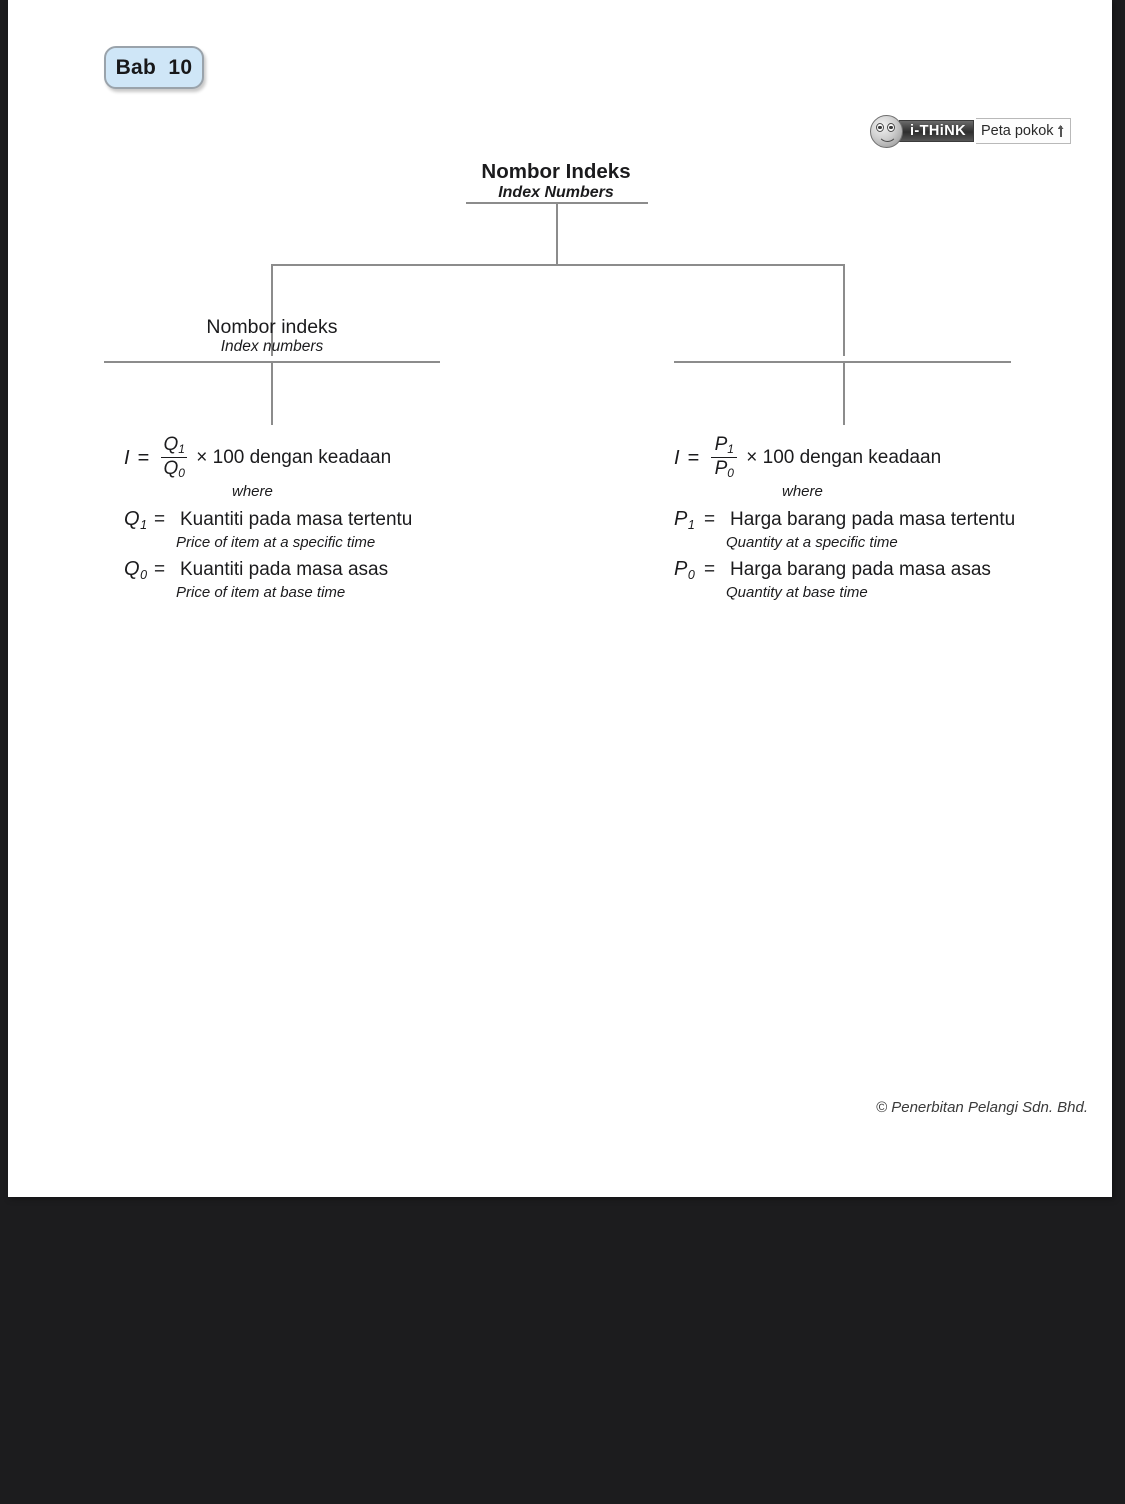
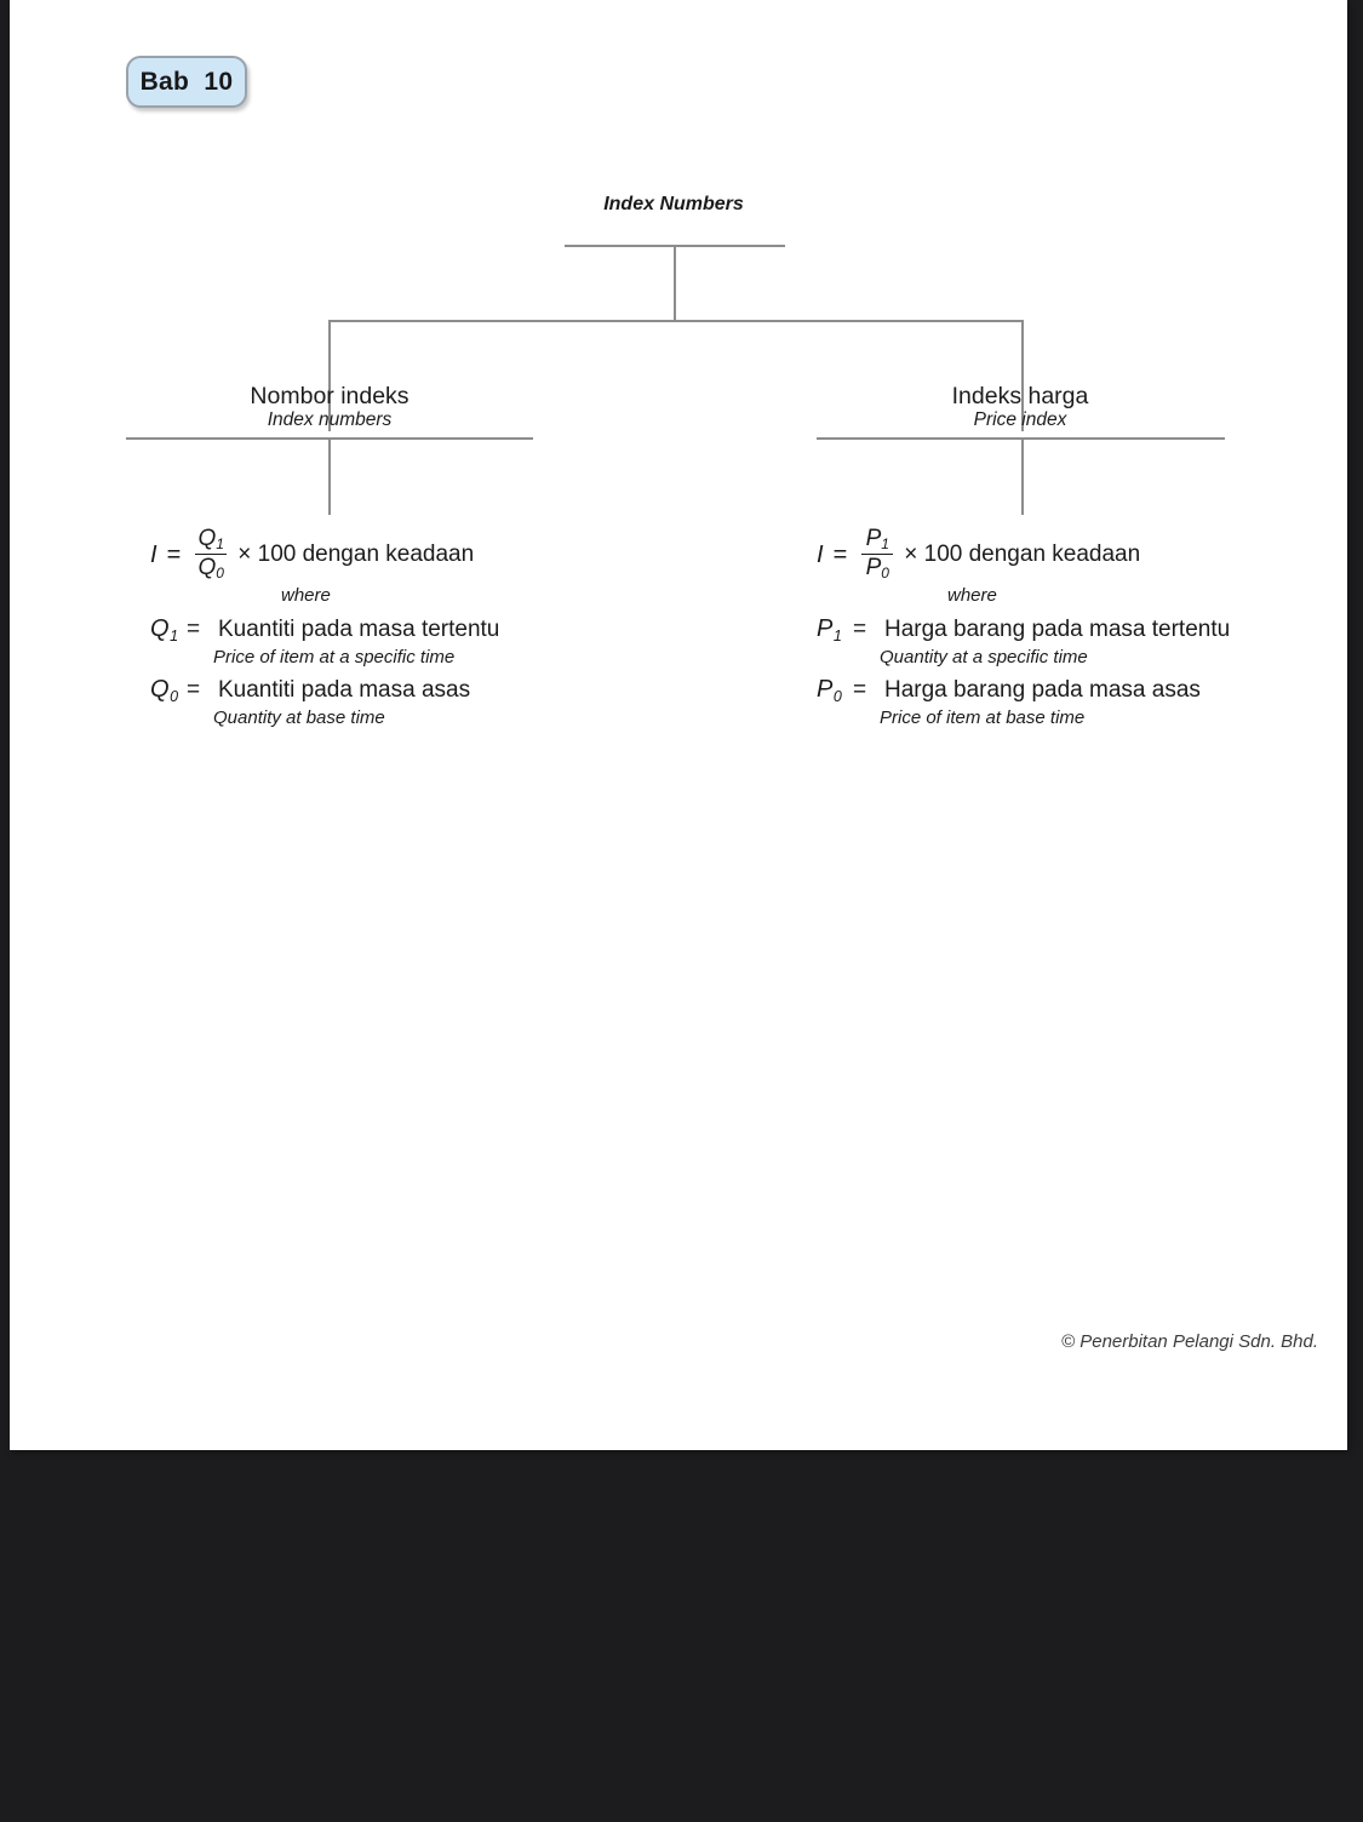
  Bab 10
- i-THiNK
- Peta pokok
- Nombor Indeks
  Index Numbers
  Nombor indeks
  Index numbers
+ Indeks harga
+ Price index
  I
  =
  Q1
  Q0
  × 100 dengan keadaan
  where
  Q1
  =
  Kuantiti pada masa tertentu
  Price of item at a specific time
  Q0
  =
  Kuantiti pada masa asas
- Price of item at base time
+ Quantity at base time
  I
  =
  P1
  P0
  × 100 dengan keadaan
  where
  P1
  =
  Harga barang pada masa tertentu
  Quantity at a specific time
  P0
  =
  Harga barang pada masa asas
- Quantity at base time
+ Price of item at base time
  © Penerbitan Pelangi Sdn. Bhd.
